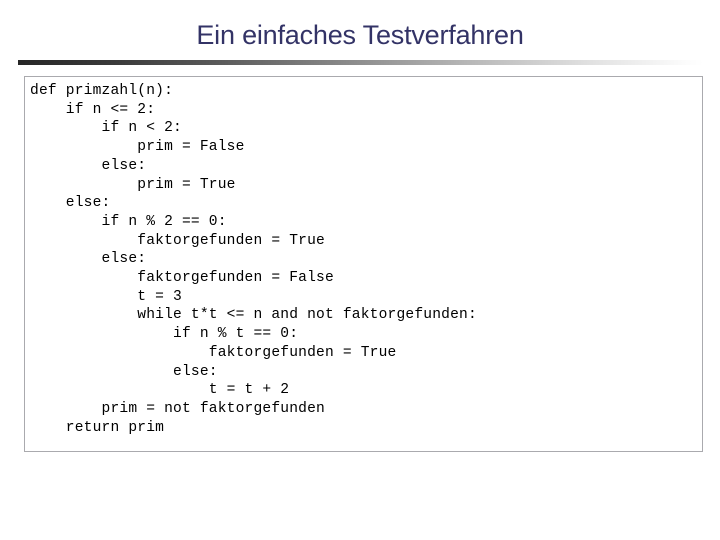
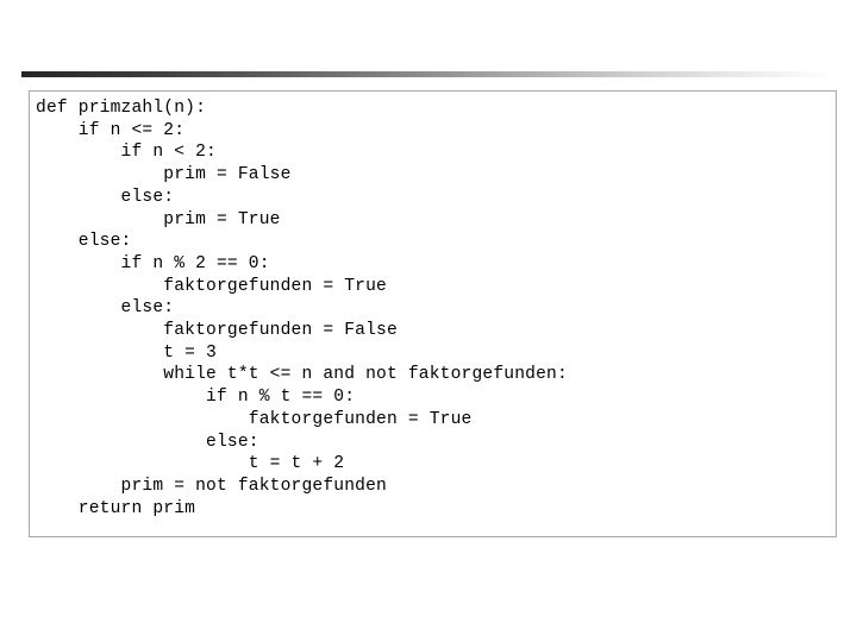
- Ein einfaches Testverfahren
  def primzahl(n):
  if n <= 2:
  if n < 2:
  prim = False
  else:
  prim = True
  else:
  if n % 2 == 0:
  faktorgefunden = True
  else:
  faktorgefunden = False
  t = 3
  while t*t <= n and not faktorgefunden:
  if n % t == 0:
  faktorgefunden = True
  else:
  t = t + 2
  prim = not faktorgefunden
  return prim
